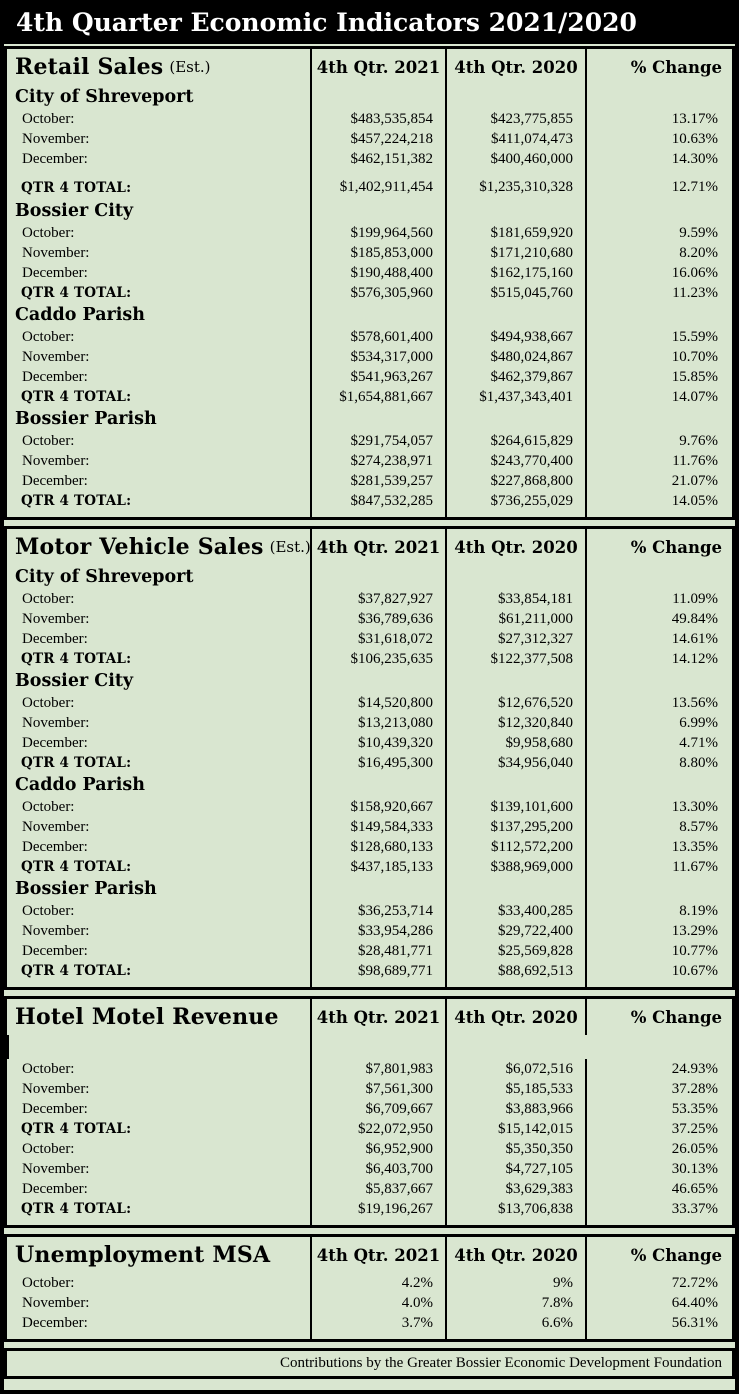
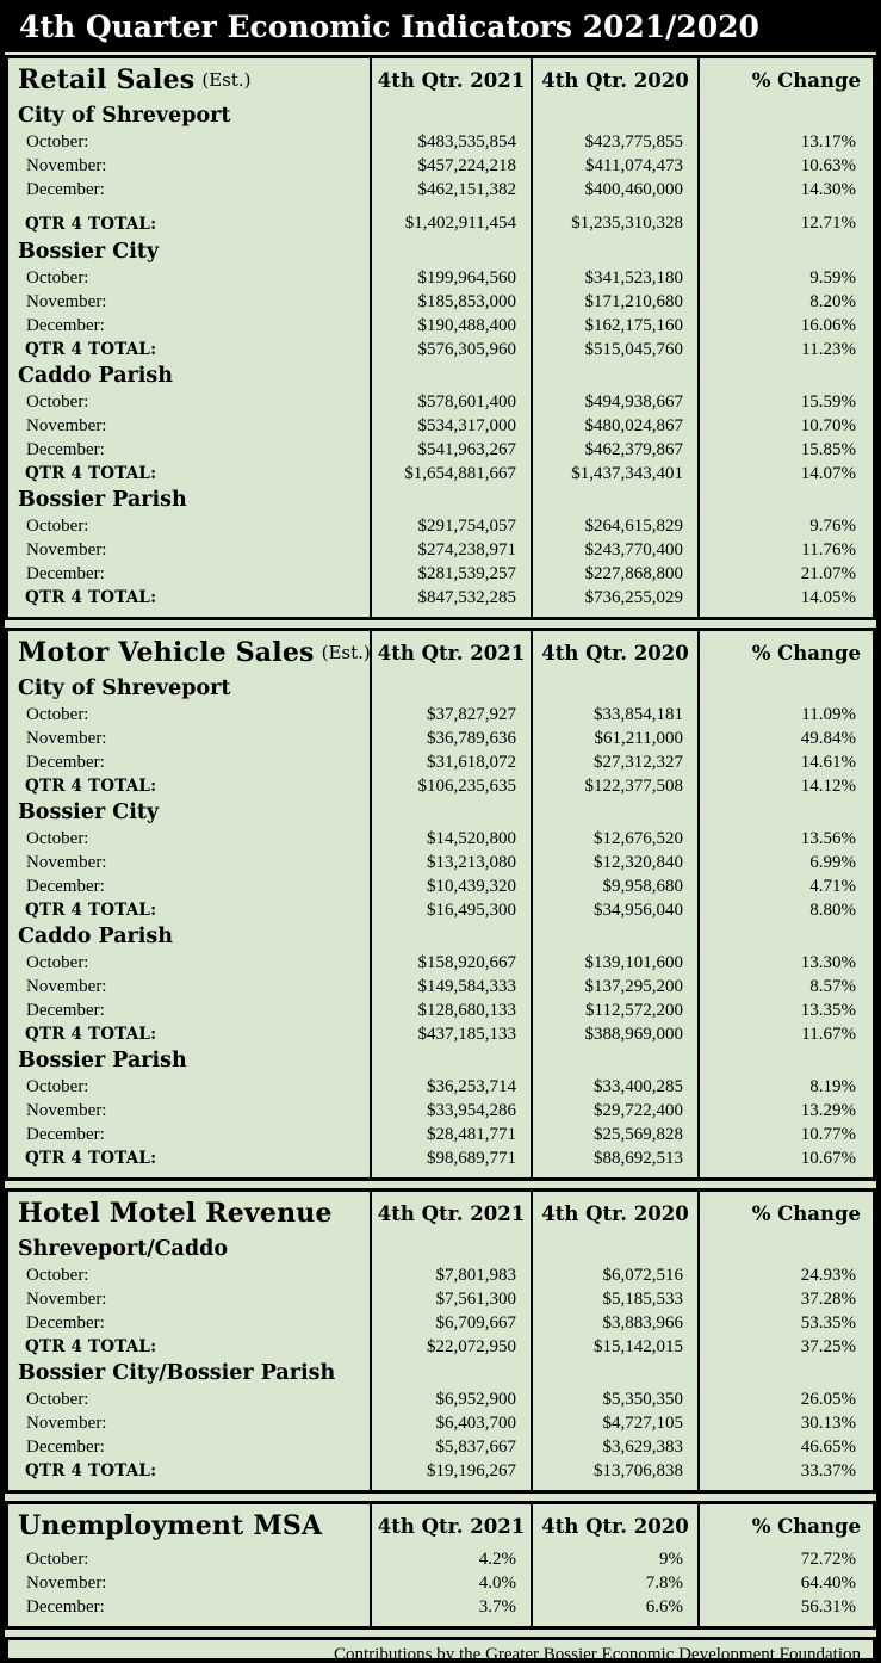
  4th Quarter Economic Indicators 2021/2020
  Retail Sales
  (Est.)
  4th Qtr. 2021
  4th Qtr. 2020
  % Change
  City of Shreveport
  October:
  $483,535,854
  $423,775,855
  13.17%
  November:
  $457,224,218
  $411,074,473
  10.63%
  December:
  $462,151,382
  $400,460,000
  14.30%
  QTR 4 TOTAL:
  $1,402,911,454
  $1,235,310,328
  12.71%
  Bossier City
  October:
  $199,964,560
- $181,659,920
+ $341,523,180
  9.59%
  November:
  $185,853,000
  $171,210,680
  8.20%
  December:
  $190,488,400
  $162,175,160
  16.06%
  QTR 4 TOTAL:
  $576,305,960
  $515,045,760
  11.23%
  Caddo Parish
  October:
  $578,601,400
  $494,938,667
  15.59%
  November:
  $534,317,000
  $480,024,867
  10.70%
  December:
  $541,963,267
  $462,379,867
  15.85%
  QTR 4 TOTAL:
  $1,654,881,667
  $1,437,343,401
  14.07%
  Bossier Parish
  October:
  $291,754,057
  $264,615,829
  9.76%
  November:
  $274,238,971
  $243,770,400
  11.76%
  December:
  $281,539,257
  $227,868,800
  21.07%
  QTR 4 TOTAL:
  $847,532,285
  $736,255,029
  14.05%
  Motor Vehicle Sales
  (Est.)
  4th Qtr. 2021
  4th Qtr. 2020
  % Change
  City of Shreveport
  October:
  $37,827,927
  $33,854,181
  11.09%
  November:
  $36,789,636
  $61,211,000
  49.84%
  December:
  $31,618,072
  $27,312,327
  14.61%
  QTR 4 TOTAL:
  $106,235,635
  $122,377,508
  14.12%
  Bossier City
  October:
  $14,520,800
  $12,676,520
  13.56%
  November:
  $13,213,080
  $12,320,840
  6.99%
  December:
  $10,439,320
  $9,958,680
  4.71%
  QTR 4 TOTAL:
  $16,495,300
  $34,956,040
  8.80%
  Caddo Parish
  October:
  $158,920,667
  $139,101,600
  13.30%
  November:
  $149,584,333
  $137,295,200
  8.57%
  December:
  $128,680,133
  $112,572,200
  13.35%
  QTR 4 TOTAL:
  $437,185,133
  $388,969,000
  11.67%
  Bossier Parish
  October:
  $36,253,714
  $33,400,285
  8.19%
  November:
  $33,954,286
  $29,722,400
  13.29%
  December:
  $28,481,771
  $25,569,828
  10.77%
  QTR 4 TOTAL:
  $98,689,771
  $88,692,513
  10.67%
  Hotel Motel Revenue
  4th Qtr. 2021
  4th Qtr. 2020
  % Change
+ Shreveport/Caddo
  October:
  $7,801,983
  $6,072,516
  24.93%
  November:
  $7,561,300
  $5,185,533
  37.28%
  December:
  $6,709,667
  $3,883,966
  53.35%
  QTR 4 TOTAL:
  $22,072,950
  $15,142,015
  37.25%
+ Bossier City/Bossier Parish
  October:
  $6,952,900
  $5,350,350
  26.05%
  November:
  $6,403,700
  $4,727,105
  30.13%
  December:
  $5,837,667
  $3,629,383
  46.65%
  QTR 4 TOTAL:
  $19,196,267
  $13,706,838
  33.37%
  Unemployment MSA
  4th Qtr. 2021
  4th Qtr. 2020
  % Change
  October:
  4.2%
  9%
  72.72%
  November:
  4.0%
  7.8%
  64.40%
  December:
  3.7%
  6.6%
  56.31%
  Contributions by the Greater Bossier Economic Development Foundation
